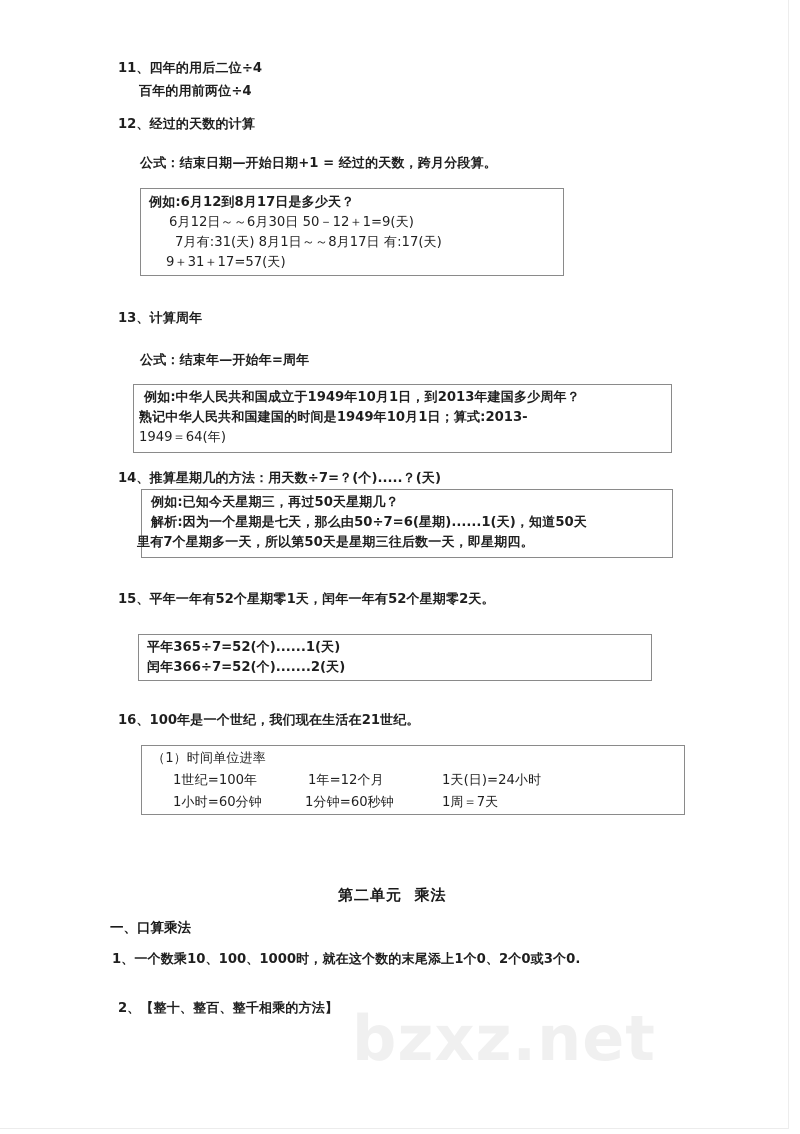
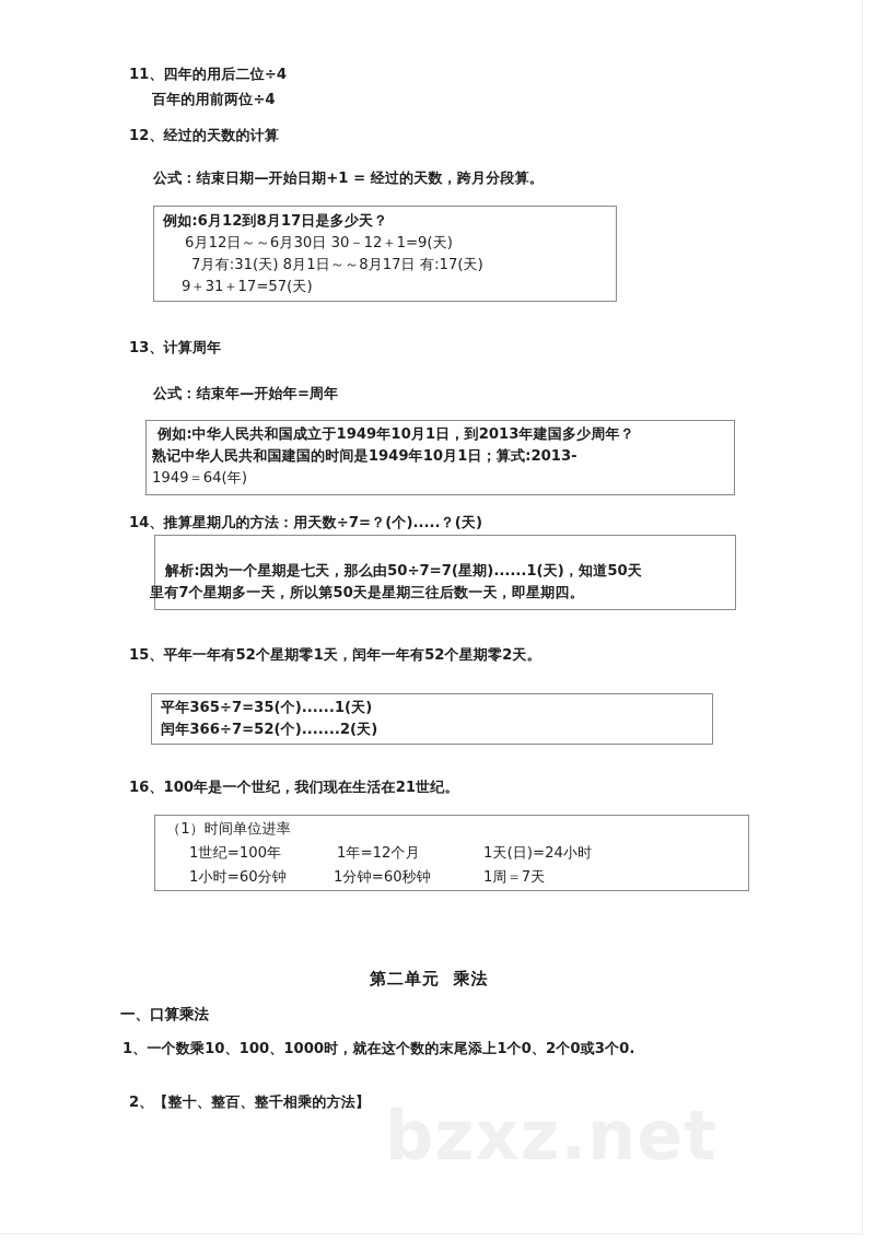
  11、四年的用后二位÷4
  百年的用前两位÷4
  12、经过的天数的计算
  公式：结束日期—开始日期+1 = 经过的天数，跨月分段算。
  例如:6月12到8月17日是多少天？
- 6月12日～～6月30日 50－12＋1=9(天)
+ 6月12日～～6月30日 30－12＋1=9(天)
  7月有:31(天) 8月1日～～8月17日 有:17(天)
  9＋31＋17=57(天)
  13、计算周年
  公式：结束年—开始年=周年
  例如:中华人民共和国成立于1949年10月1日，到2013年建国多少周年？
  熟记中华人民共和国建国的时间是1949年10月1日；算式:2013-
  1949＝64(年)
  14、推算星期几的方法：用天数÷7=？(个).....？(天)
- 例如:已知今天星期三，再过50天星期几？
- 解析:因为一个星期是七天，那么由50÷7=6(星期)......1(天)，知道50天
+ 解析:因为一个星期是七天，那么由50÷7=7(星期)......1(天)，知道50天
  里有7个星期多一天，所以第50天是星期三往后数一天，即星期四。
  15、平年一年有52个星期零1天，闰年一年有52个星期零2天。
- 平年365÷7=52(个)......1(天)
+ 平年365÷7=35(个)......1(天)
  闰年366÷7=52(个).......2(天)
  16、100年是一个世纪，我们现在生活在21世纪。
  （1）时间单位进率
  1世纪=100年
  1年=12个月
  1天(日)=24小时
  1小时=60分钟
  1分钟=60秒钟
  1周＝7天
  第二单元 乘法
  一、口算乘法
  1、一个数乘10、100、1000时，就在这个数的末尾添上1个0、2个0或3个0.
  2、【整十、整百、整千相乘的方法】
